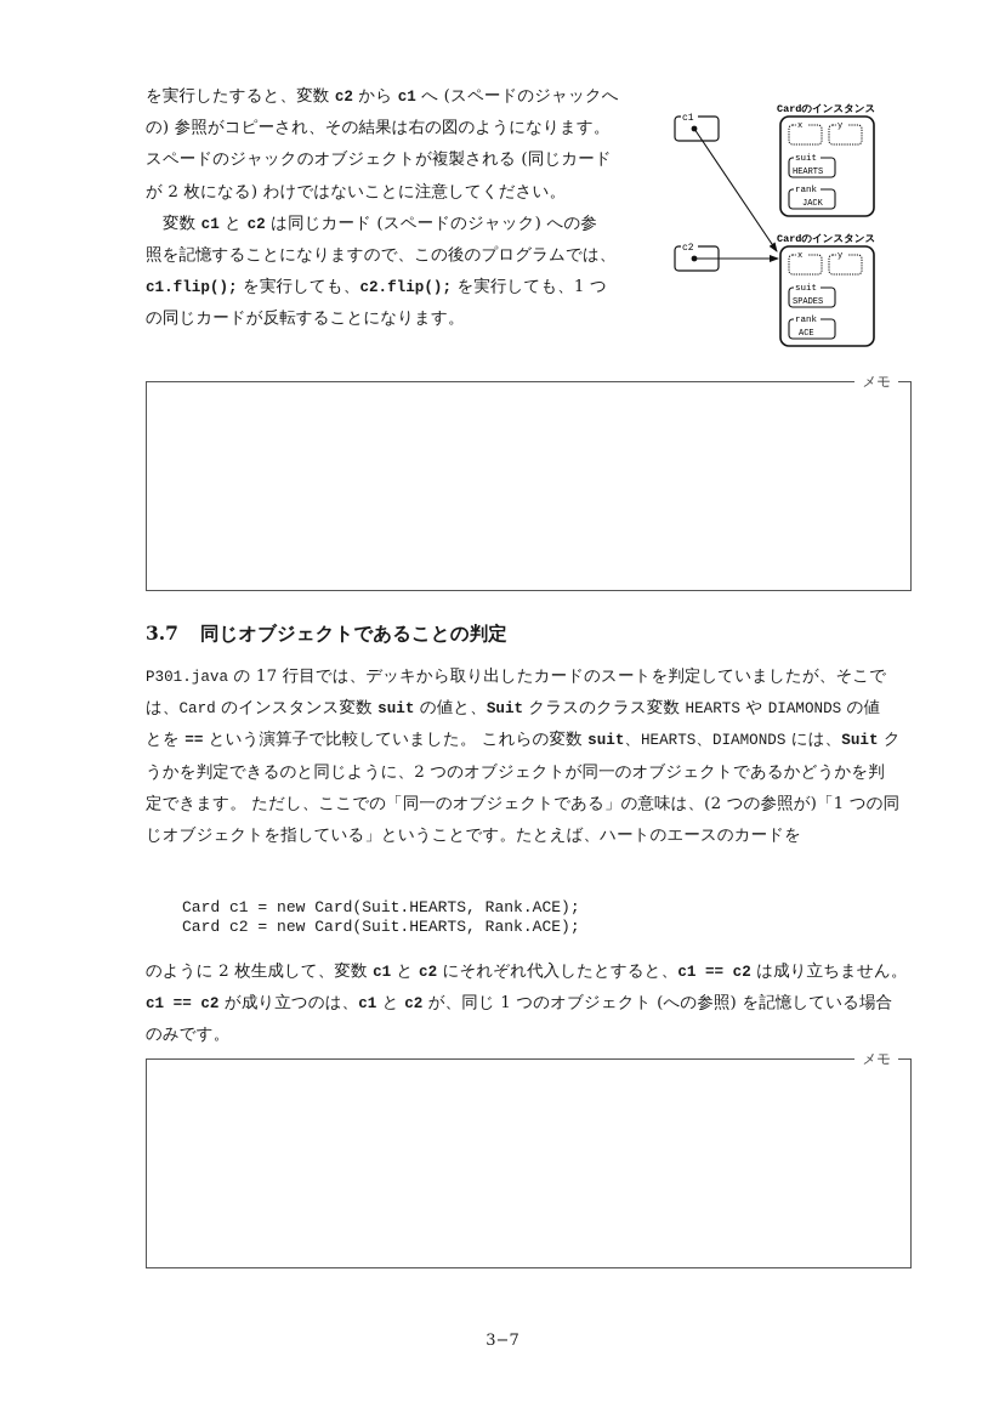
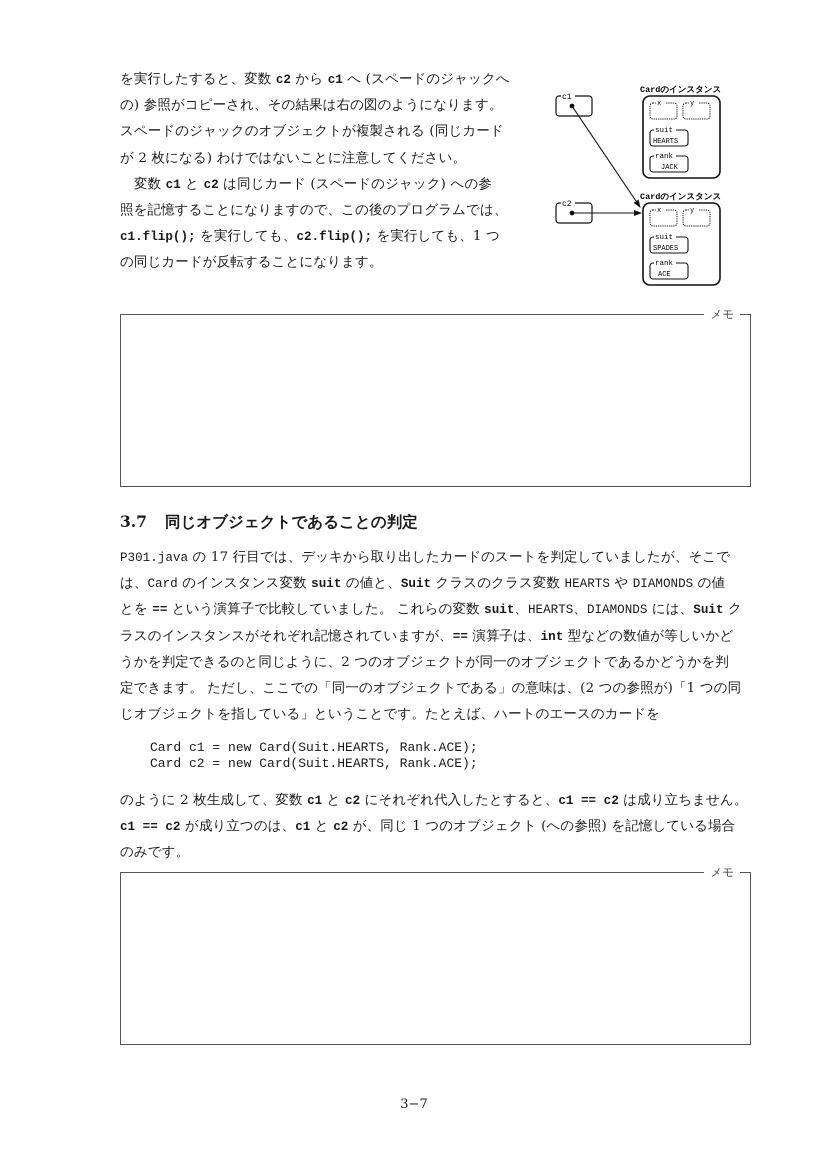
  を実行したすると、変数 c2 から c1 へ (スペードのジャックへ
  の) 参照がコピーされ、その結果は右の図のようになります。
  スペードのジャックのオブジェクトが複製される (同じカード
  が 2 枚になる) わけではないことに注意してください。
  変数 c1 と c2 は同じカード (スペードのジャック) への参
  照を記憶することになりますので、この後のプログラムでは、
  c1.flip(); を実行しても、c2.flip(); を実行しても、1 つ
  の同じカードが反転することになります。
  c1
  c2
  Cardのインスタンス
  x
  y
  suit
  HEARTS
  rank
  JACK
  Cardのインスタンス
  x
  y
  suit
  SPADES
  rank
  ACE
  メモ
  3.7 同じオブジェクトであることの判定
  P301.java の 17 行目では、デッキから取り出したカードのスートを判定していましたが、そこで
  は、Card のインスタンス変数 suit の値と、Suit クラスのクラス変数 HEARTS や DIAMONDS の値
  とを == という演算子で比較していました。 これらの変数 suit、HEARTS、DIAMONDS には、Suit ク
+ ラスのインスタンスがそれぞれ記憶されていますが、== 演算子は、int 型などの数値が等しいかど
  うかを判定できるのと同じように、2 つのオブジェクトが同一のオブジェクトであるかどうかを判
  定できます。 ただし、ここでの「同一のオブジェクトである」の意味は、(2 つの参照が)「1 つの同
  じオブジェクトを指している」ということです。たとえば、ハートのエースのカードを
  Card c1 = new Card(Suit.HEARTS, Rank.ACE); Card c2 = new Card(Suit.HEARTS, Rank.ACE);
  のように 2 枚生成して、変数 c1 と c2 にそれぞれ代入したとすると、c1 == c2 は成り立ちません。
  c1 == c2 が成り立つのは、c1 と c2 が、同じ 1 つのオブジェクト (への参照) を記憶している場合
  のみです。
  メモ
  3−7
